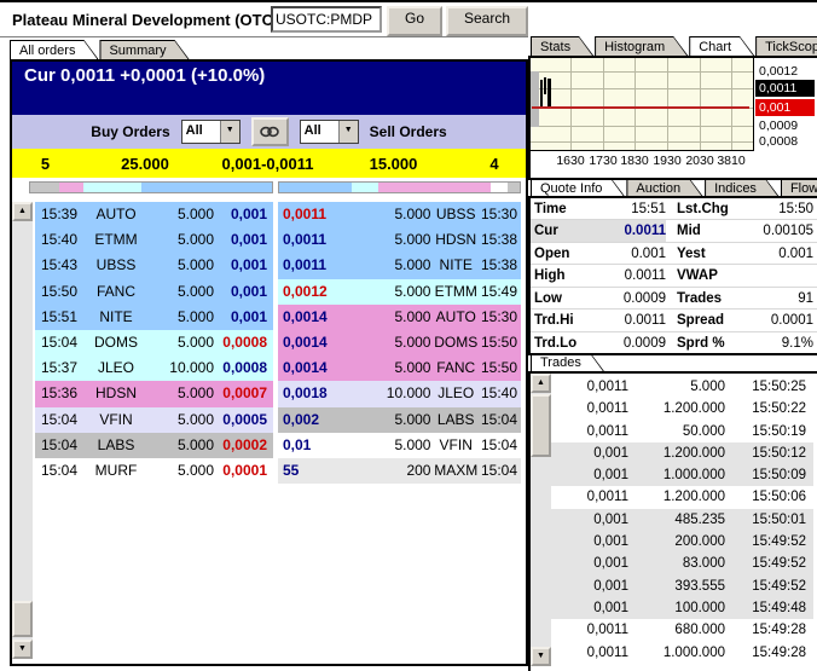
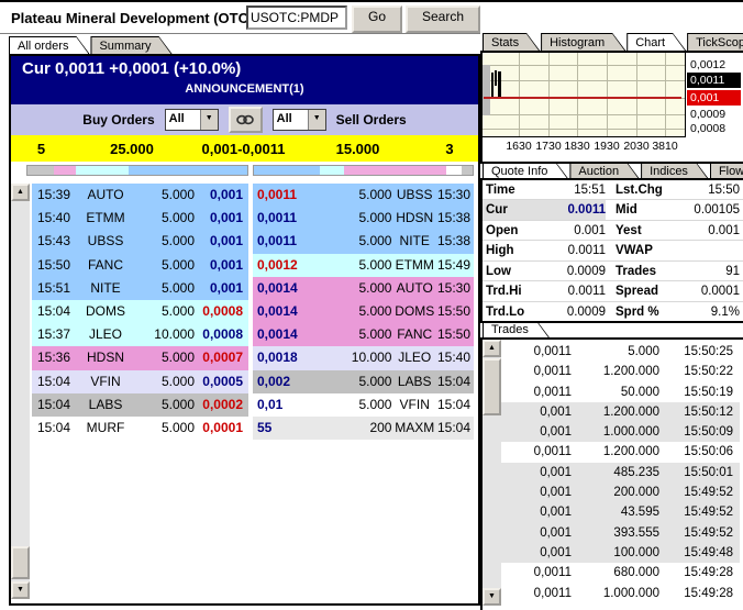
  Plateau Mineral Development (OTC
  USOTC:PMDP
  Go
  Search
  All orders
  Summary
  Stats
  Histogram
  Chart
  TickScop
  Quote Info
  Auction
  Indices
  Flow
  Trades
  Cur 0,0011 +0,0001 (+10.0%)
+ ANNOUNCEMENT(1)
  Buy Orders
  All
  All
  Sell Orders
  5
  25.000
  0,001-0,0011
  15.000
- 4
+ 3
  15:39
  AUTO
  5.000
  0,001
  0,0011
  5.000
  UBSS
  15:30
  15:40
  ETMM
  5.000
  0,001
  0,0011
  5.000
  HDSN
  15:38
  15:43
  UBSS
  5.000
  0,001
  0,0011
  5.000
  NITE
  15:38
  15:50
  FANC
  5.000
  0,001
  0,0012
  5.000
  ETMM
  15:49
  15:51
  NITE
  5.000
  0,001
  0,0014
  5.000
  AUTO
  15:30
  15:04
  DOMS
  5.000
  0,0008
  0,0014
  5.000
  DOMS
  15:50
  15:37
  JLEO
  10.000
  0,0008
  0,0014
  5.000
  FANC
  15:50
  15:36
  HDSN
  5.000
  0,0007
  0,0018
  10.000
  JLEO
  15:40
  15:04
  VFIN
  5.000
  0,0005
  0,002
  5.000
  LABS
  15:04
  15:04
  LABS
  5.000
  0,0002
  0,01
  5.000
  VFIN
  15:04
  15:04
  MURF
  5.000
  0,0001
  55
  200
  MAXM
  15:04
  1630
  1730
  1830
  1930
  2030
  3810
  0,0012
  0,0011
  0,001
  0,0009
  0,0008
  Time
  15:51
  Lst.Chg
  15:50
  Cur
  0.0011
  Mid
  0.00105
  Open
  0.001
  Yest
  0.001
  High
  0.0011
  VWAP
  Low
  0.0009
  Trades
  91
  Trd.Hi
  0.0011
  Spread
  0.0001
  Trd.Lo
  0.0009
  Sprd %
  9.1%
  0,0011
  5.000
  15:50:25
  0,0011
  1.200.000
  15:50:22
  0,0011
  50.000
  15:50:19
  0,001
  1.200.000
  15:50:12
  0,001
  1.000.000
  15:50:09
  0,0011
  1.200.000
  15:50:06
  0,001
  485.235
  15:50:01
  0,001
  200.000
  15:49:52
  0,001
- 83.000
+ 43.595
  15:49:52
  0,001
  393.555
  15:49:52
  0,001
  100.000
  15:49:48
  0,0011
  680.000
  15:49:28
  0,0011
  1.000.000
  15:49:28
